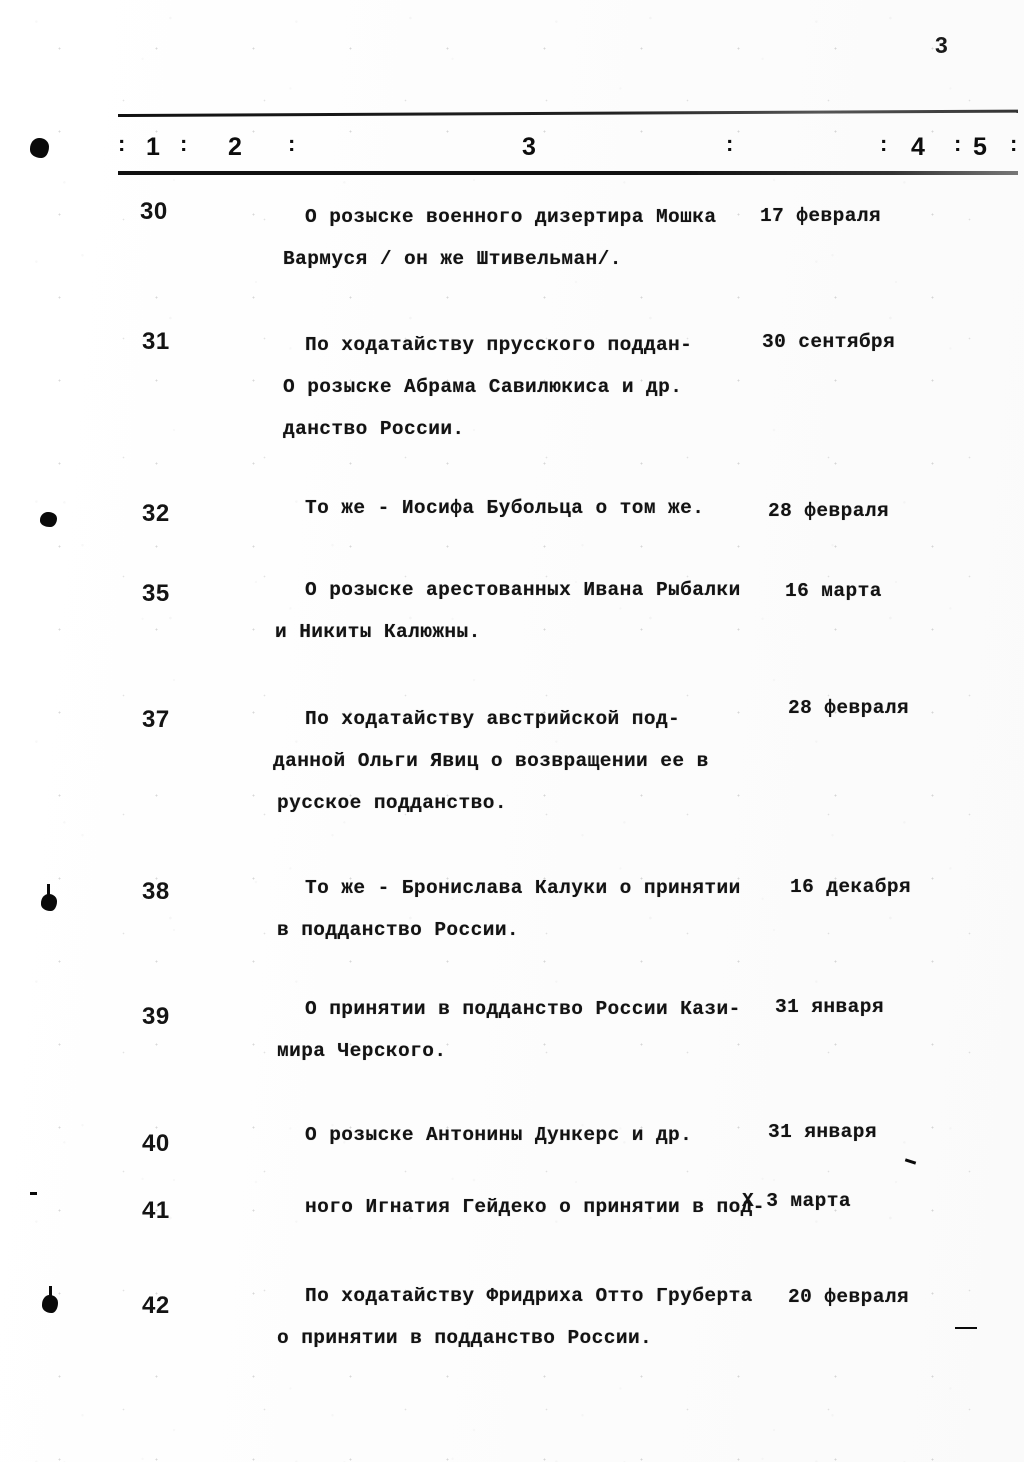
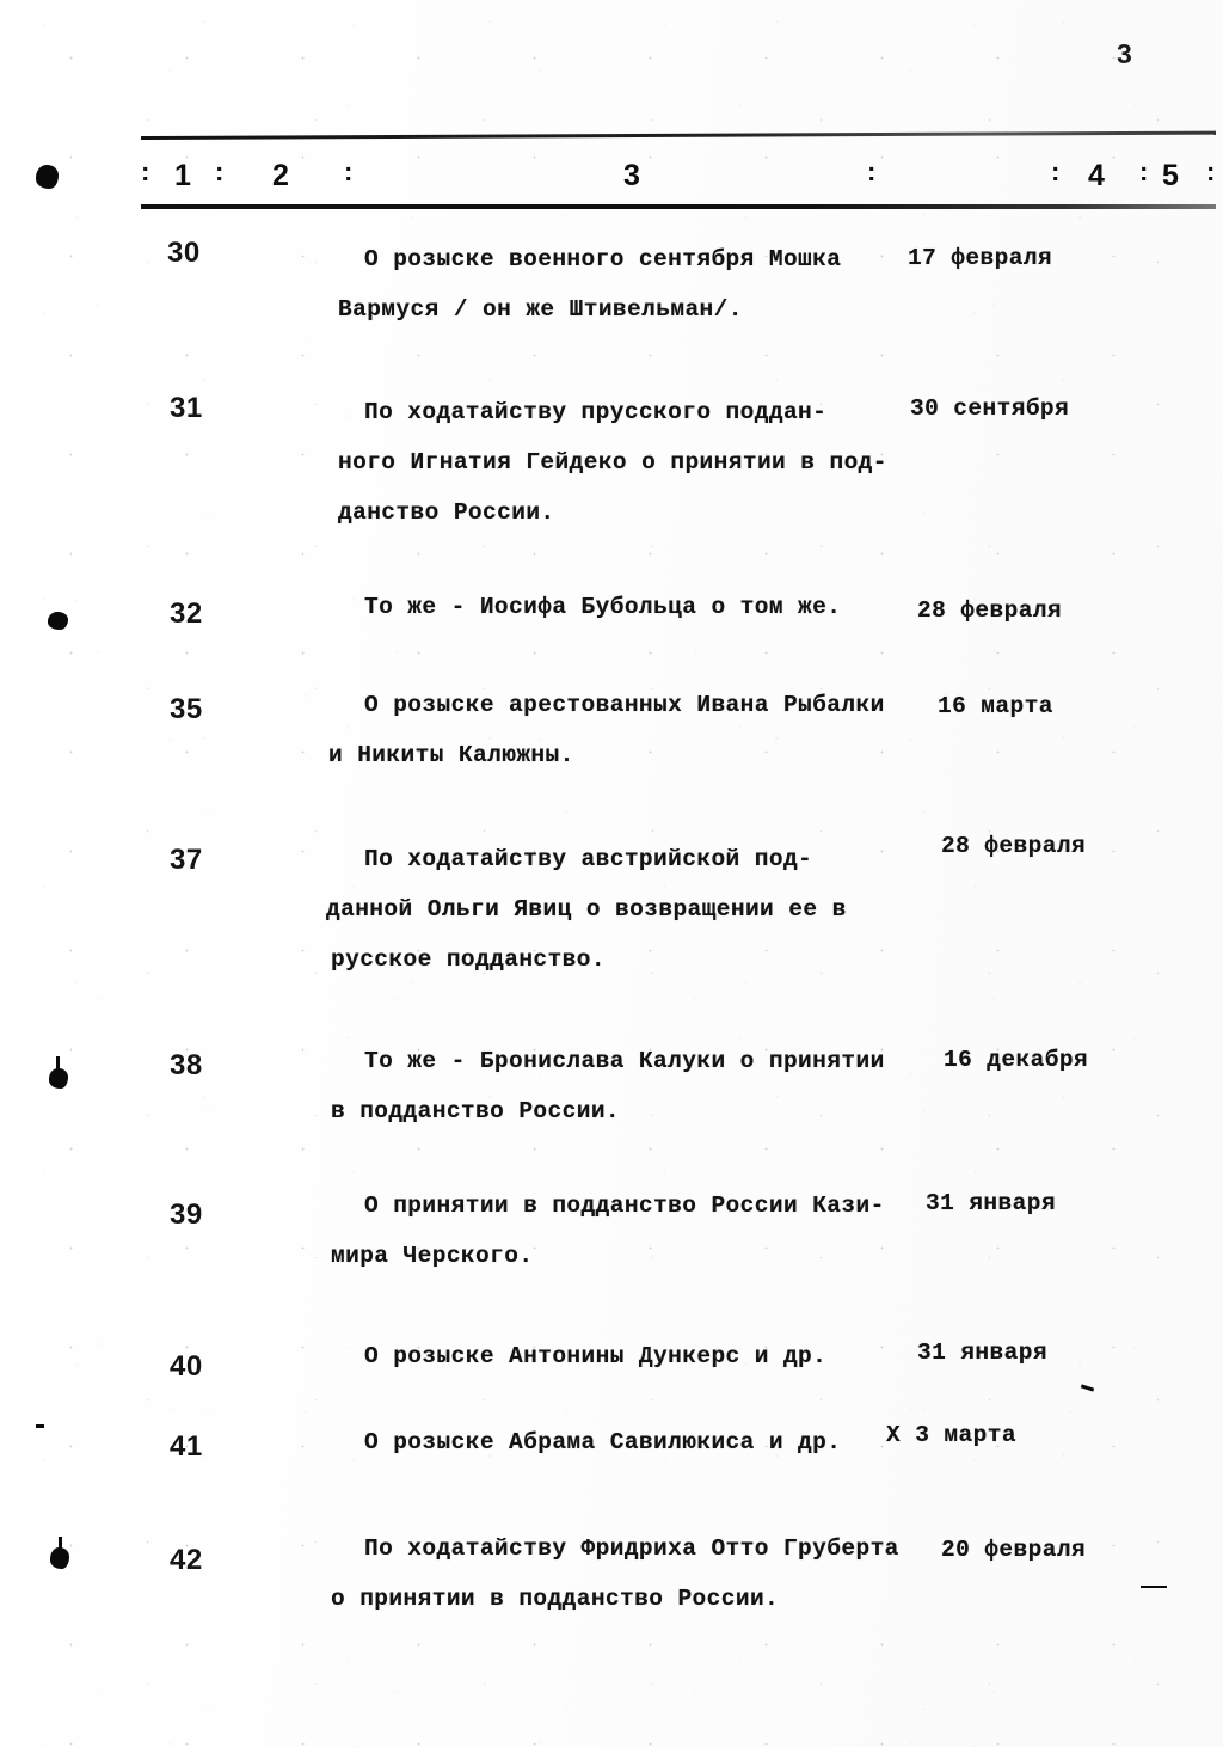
  3
  :
  :
  :
  :
  :
  :
  :
  1
  2
  3
  4
  5
  30
- О розыске военного дизертира Мошка
+ О розыске военного сентября Мошка
  Вармуся / он же Штивельман/.
  17 февраля
  31
  По ходатайству прусского поддан-
- О розыске Абрама Савилюкиса и др.
+ ного Игнатия Гейдеко о принятии в под-
  данство России.
  30 сентября
  32
  То же - Иосифа Бубольца о том же.
  28 февраля
  35
  О розыске арестованных Ивана Рыбалки
  и Никиты Калюжны.
  16 марта
  37
  По ходатайству австрийской под-
  данной Ольги Явиц о возвращении ее в
  русское подданство.
  28 февраля
  38
  То же - Бронислава Калуки о принятии
  в подданство России.
  16 декабря
  39
  О принятии в подданство России Кази-
  мира Черского.
  31 января
  40
  О розыске Антонины Дункерс и др.
  31 января
  41
- ного Игнатия Гейдеко о принятии в под-
+ О розыске Абрама Савилюкиса и др.
  Х 3 марта
  42
  По ходатайству Фридриха Отто Груберта
  о принятии в подданство России.
  20 февраля
